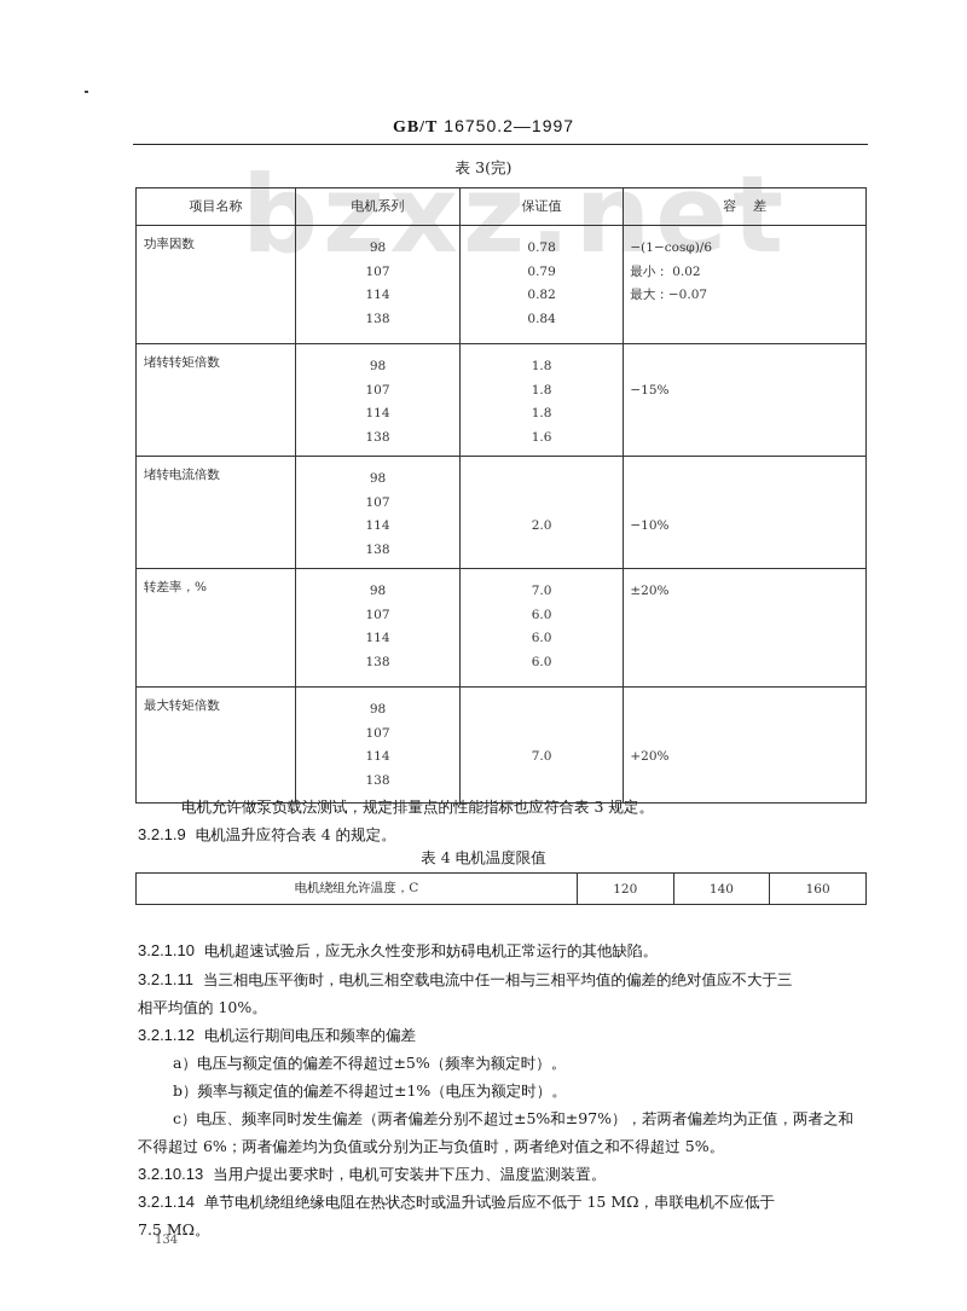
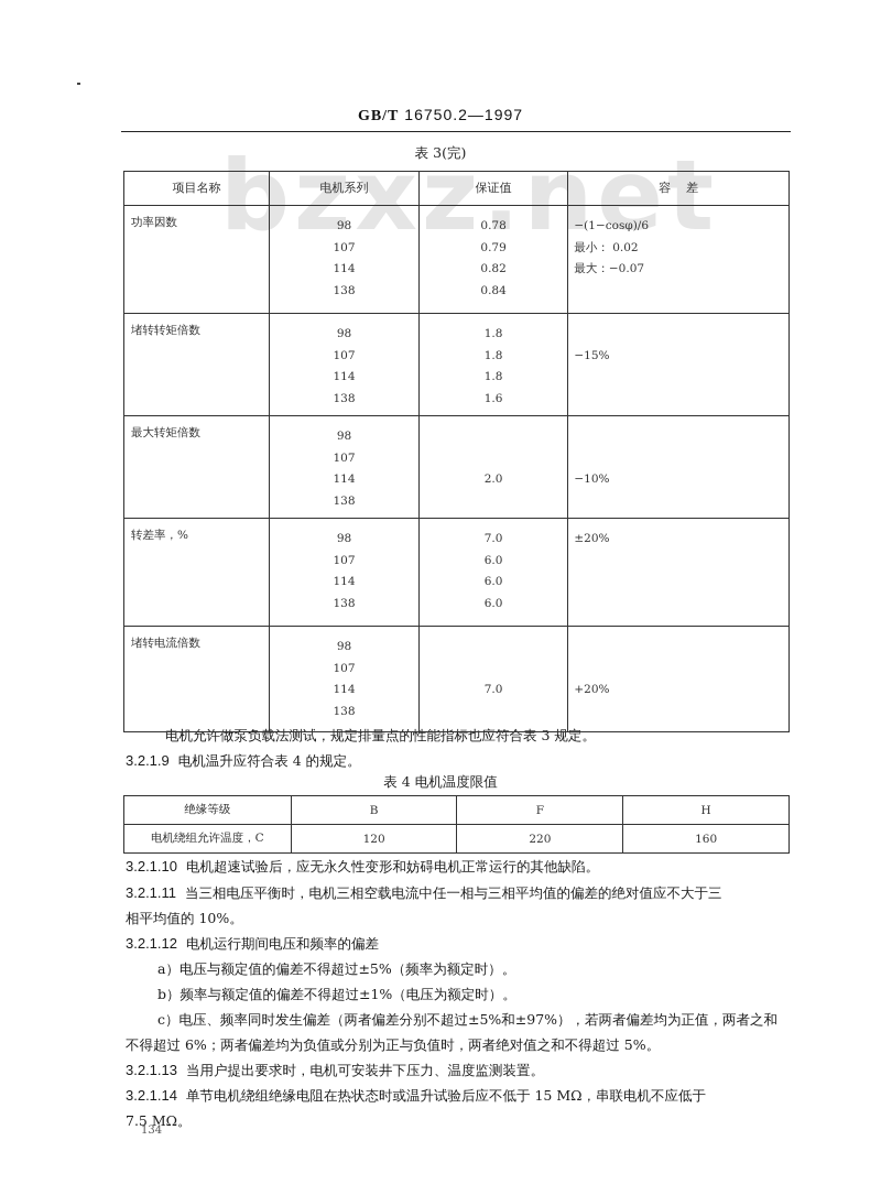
  GB/T 16750.2—1997
  bzxz.net
  表 3(完)
  项目名称	电机系列	保证值	容 差
  功率因数	98 107 114 138	0.78 0.79 0.82 0.84	−(1−cosφ)/6 最小： 0.02 最大：−0.07
  堵转转矩倍数	98 107 114 138	1.8 1.8 1.8 1.6	−15%
- 堵转电流倍数	98 107 114 138	2.0	−10%
+ 最大转矩倍数	98 107 114 138	2.0	−10%
  转差率，%	98 107 114 138	7.0 6.0 6.0 6.0	±20%
- 最大转矩倍数	98 107 114 138	7.0	+20%
+ 堵转电流倍数	98 107 114 138	7.0	+20%
  电机允许做泵负载法测试，规定排量点的性能指标也应符合表 3 规定。
  3.2.1.9 电机温升应符合表 4 的规定。
  表 4 电机温度限值
+ 绝缘等级	B	F	H
- 电机绕组允许温度，C	120	140	160
+ 电机绕组允许温度，C	120	220	160
  3.2.1.10 电机超速试验后，应无永久性变形和妨碍电机正常运行的其他缺陷。
  3.2.1.11 当三相电压平衡时，电机三相空载电流中任一相与三相平均值的偏差的绝对值应不大于三
  相平均值的 10%。
  3.2.1.12 电机运行期间电压和频率的偏差
  a）电压与额定值的偏差不得超过±5%（频率为额定时）。
  b）频率与额定值的偏差不得超过±1%（电压为额定时）。
  c）电压、频率同时发生偏差（两者偏差分别不超过±5%和±97%），若两者偏差均为正值，两者之和
  不得超过 6%；两者偏差均为负值或分别为正与负值时，两者绝对值之和不得超过 5%。
- 3.2.10.13 当用户提出要求时，电机可安装井下压力、温度监测装置。
+ 3.2.1.13 当用户提出要求时，电机可安装井下压力、温度监测装置。
  3.2.1.14 单节电机绕组绝缘电阻在热状态时或温升试验后应不低于 15 MΩ，串联电机不应低于
  7.5 MΩ。
  134
